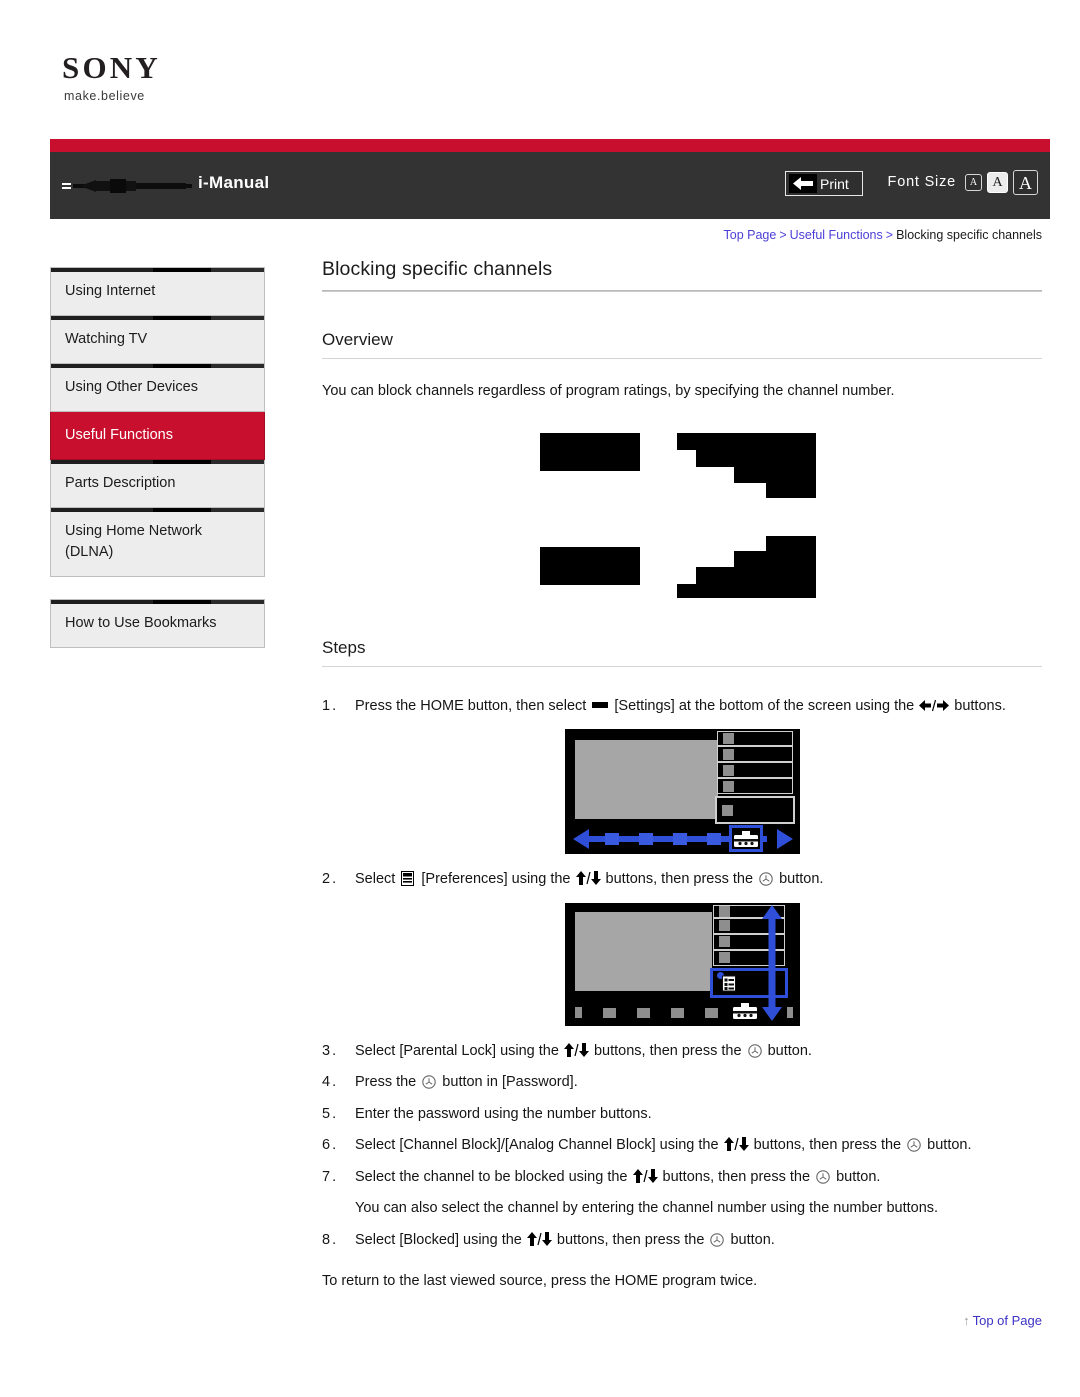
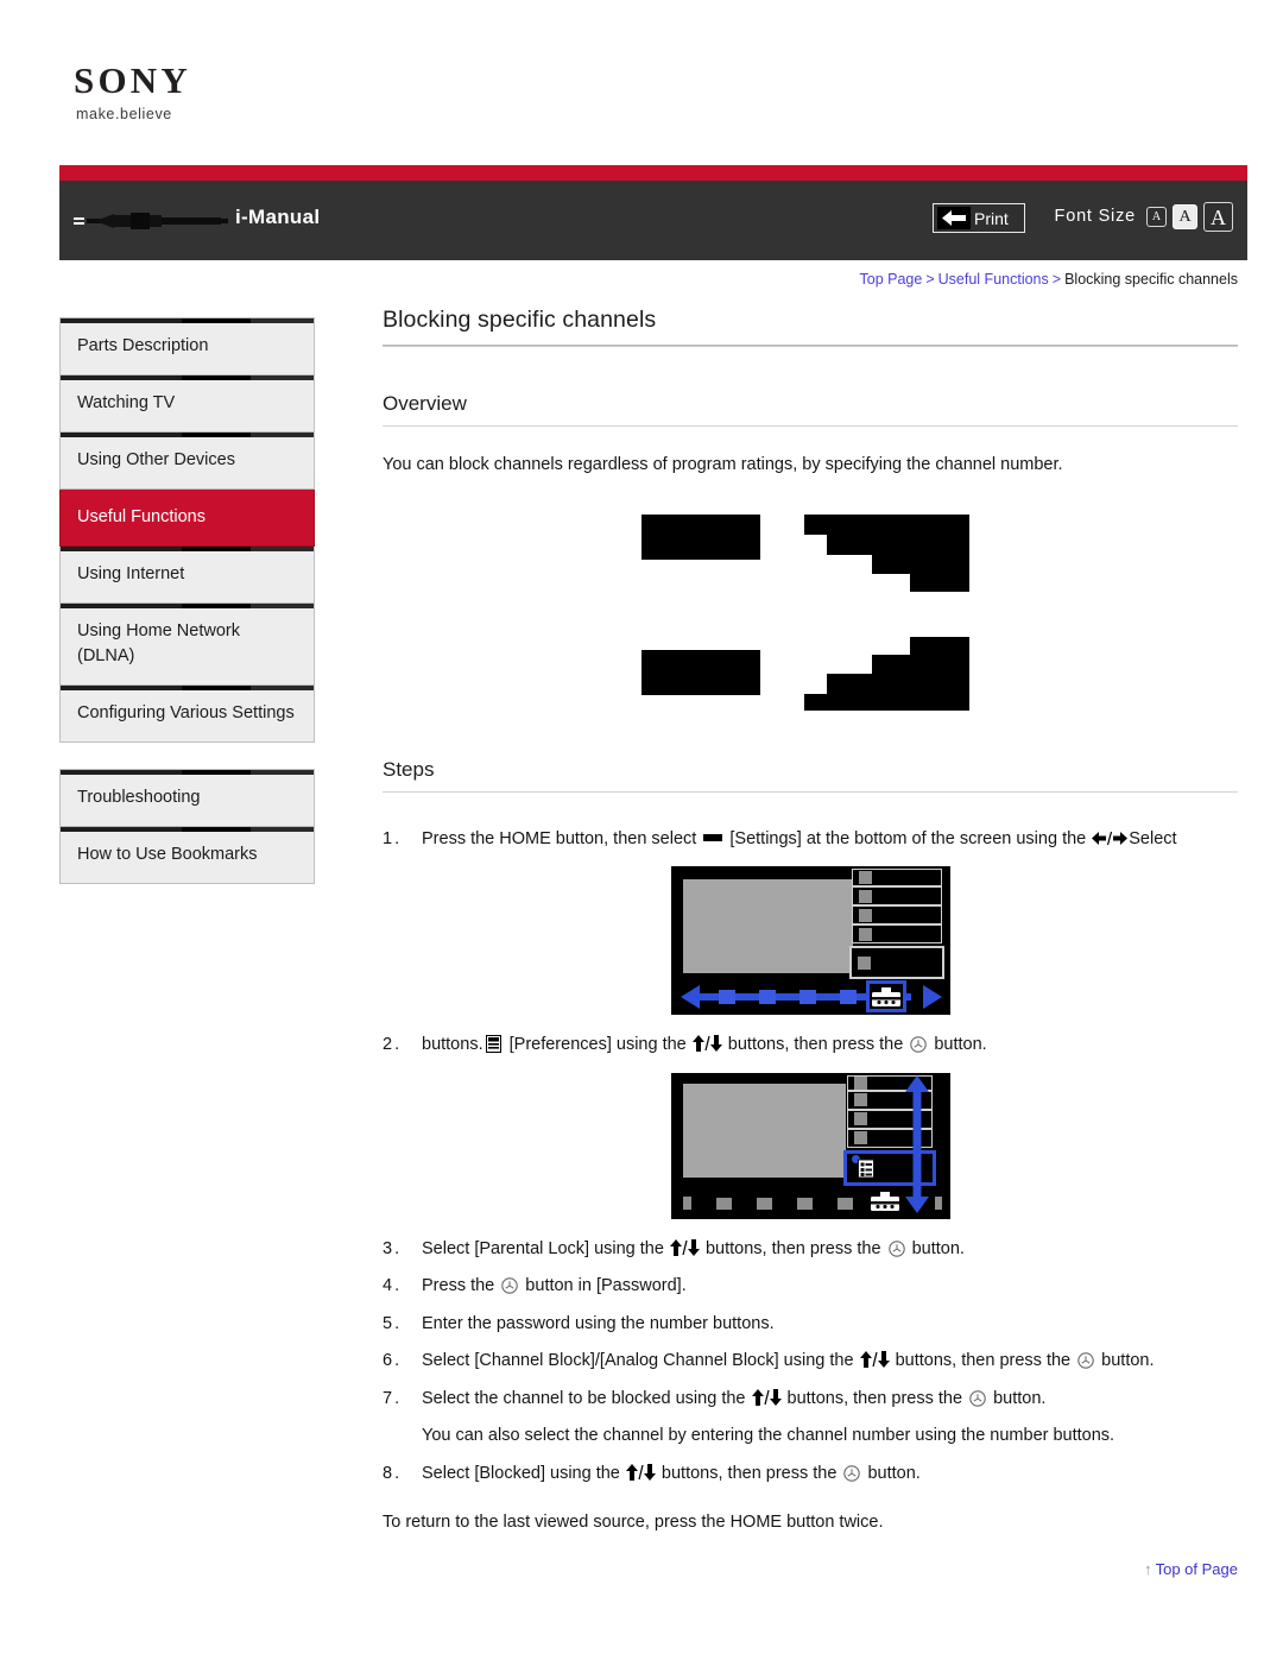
  SONY
  make.believe
  i-Manual
  Print
  Font Size
  A
  A
  A
  Top Page > Useful Functions > Blocking specific channels
- Using Internet
+ Parts Description
  Watching TV
  Using Other Devices
  Useful Functions
- Parts Description
+ Using Internet
  Using Home Network (DLNA)
+ Configuring Various Settings
+ Troubleshooting
  How to Use Bookmarks
  Blocking specific channels
  Overview
  You can block channels regardless of program ratings, by specifying the channel number.
  Steps
  1.
- Press the HOME button, then select [Settings] at the bottom of the screen using the buttons.
+ Press the HOME button, then select [Settings] at the bottom of the screen using the Select
  2.
- Select [Preferences] using the buttons, then press the button.
+ buttons. [Preferences] using the buttons, then press the button.
  3.
  Select [Parental Lock] using the buttons, then press the button.
  4.
  Press the button in [Password].
  5.
  Enter the password using the number buttons.
  6.
  Select [Channel Block]/[Analog Channel Block] using the buttons, then press the button.
  7.
  Select the channel to be blocked using the buttons, then press the button.
  You can also select the channel by entering the channel number using the number buttons.
  8.
  Select [Blocked] using the buttons, then press the button.
- To return to the last viewed source, press the HOME program twice.
+ To return to the last viewed source, press the HOME button twice.
  ↑ Top of Page
